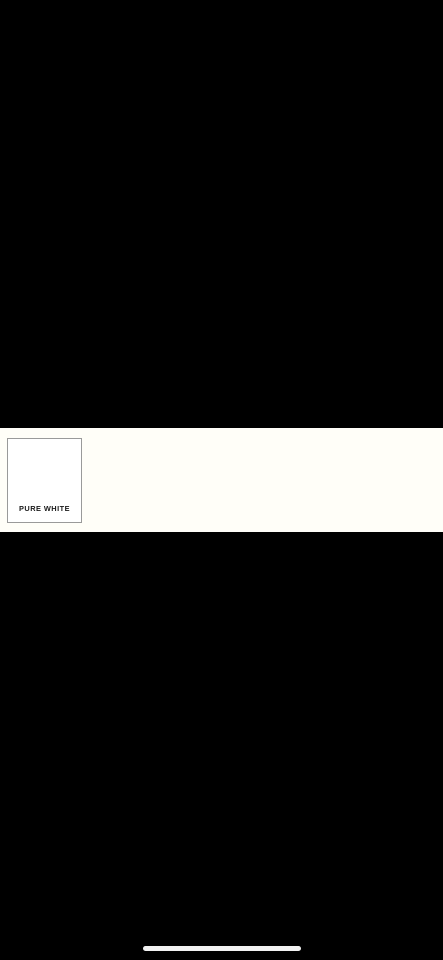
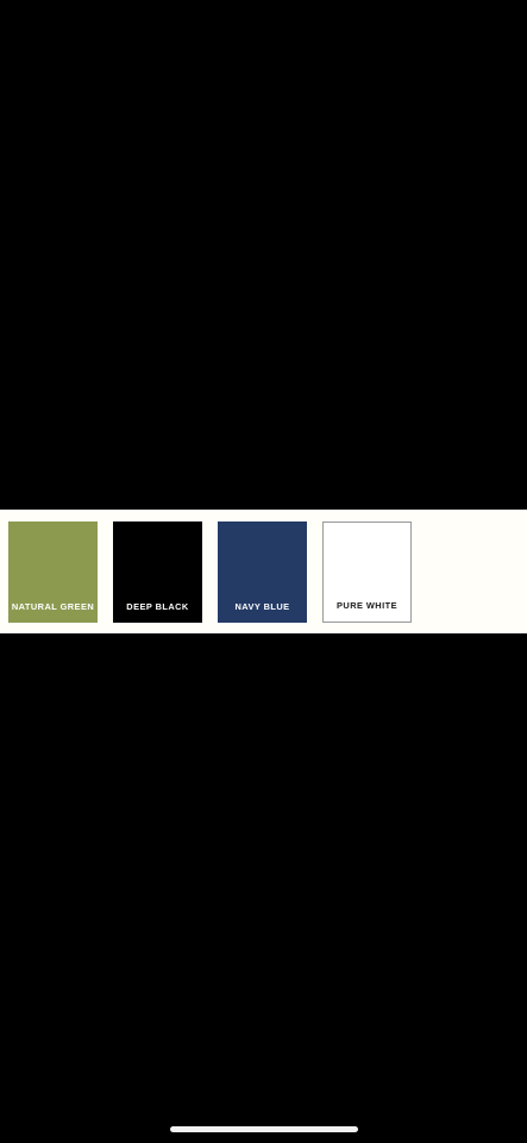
+ NATURAL GREEN
+ DEEP BLACK
+ NAVY BLUE
  PURE WHITE
